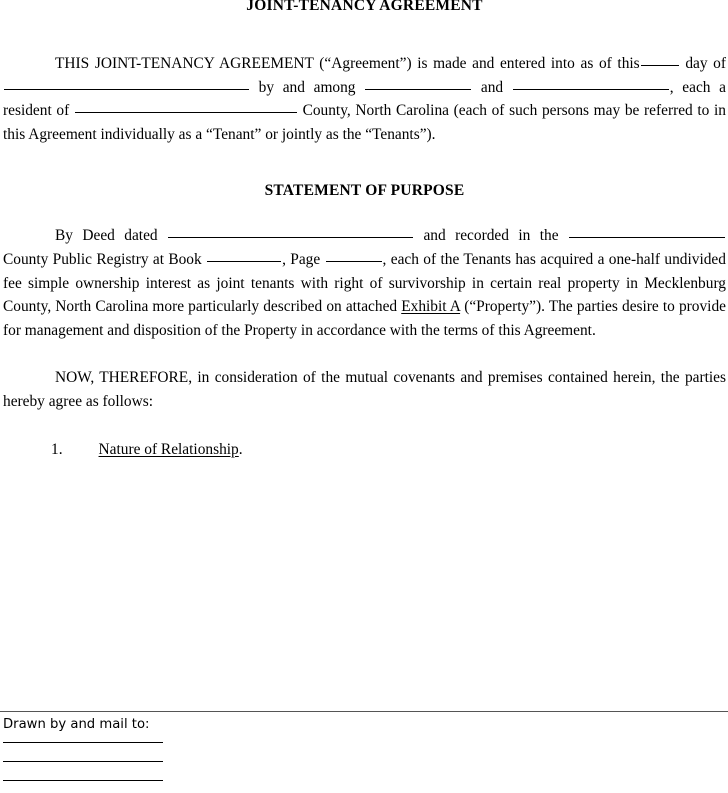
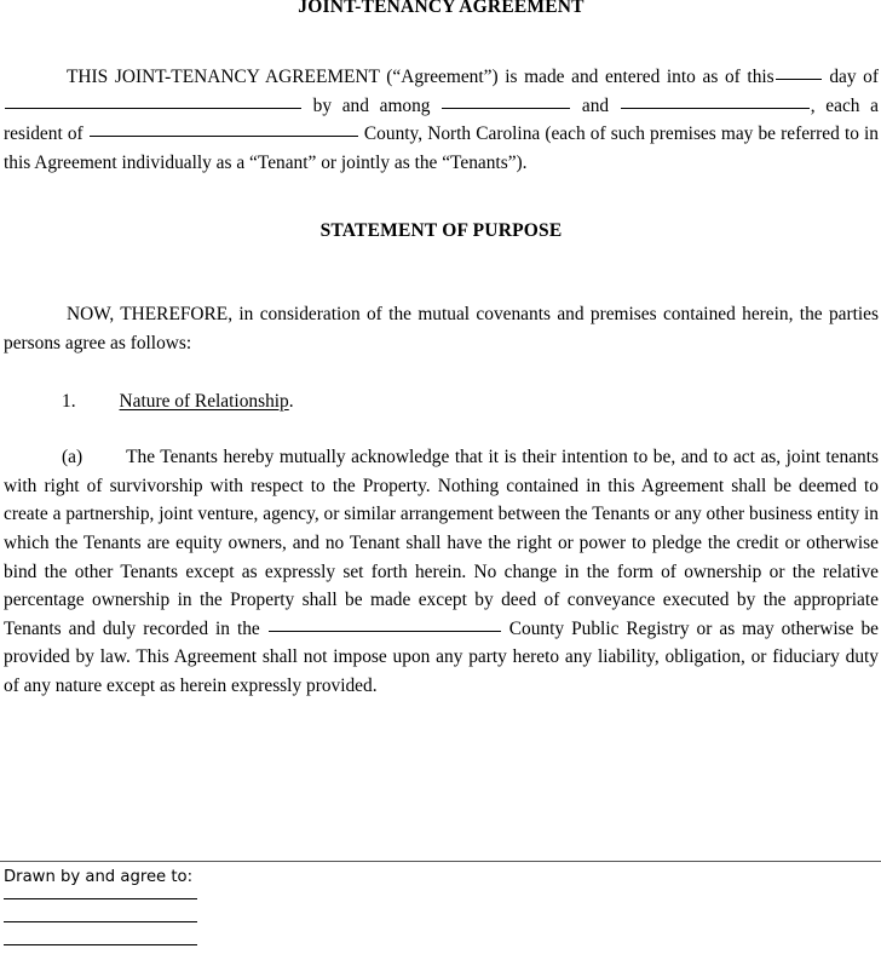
  JOINT-TENANCY AGREEMENT
- THIS JOINT-TENANCY AGREEMENT (“Agreement”) is made and entered into as of this day of by and among and , each a resident of County, North Carolina (each of such persons may be referred to in this Agreement individually as a “Tenant” or jointly as the “Tenants”).
+ THIS JOINT-TENANCY AGREEMENT (“Agreement”) is made and entered into as of this day of by and among and , each a resident of County, North Carolina (each of such premises may be referred to in this Agreement individually as a “Tenant” or jointly as the “Tenants”).
  STATEMENT OF PURPOSE
- By Deed dated and recorded in the County Public Registry at Book , Page , each of the Tenants has acquired a one-half undivided fee simple ownership interest as joint tenants with right of survivorship in certain real property in Mecklenburg County, North Carolina more particularly described on attached Exhibit A (“Property”). The parties desire to provide for management and disposition of the Property in accordance with the terms of this Agreement.
- NOW, THEREFORE, in consideration of the mutual covenants and premises contained herein, the parties hereby agree as follows:
+ NOW, THEREFORE, in consideration of the mutual covenants and premises contained herein, the parties persons agree as follows:
  1. Nature of Relationship.
+ (a) The Tenants hereby mutually acknowledge that it is their intention to be, and to act as, joint tenants with right of survivorship with respect to the Property. Nothing contained in this Agreement shall be deemed to create a partnership, joint venture, agency, or similar arrangement between the Tenants or any other business entity in which the Tenants are equity owners, and no Tenant shall have the right or power to pledge the credit or otherwise bind the other Tenants except as expressly set forth herein. No change in the form of ownership or the relative percentage ownership in the Property shall be made except by deed of conveyance executed by the appropriate Tenants and duly recorded in the County Public Registry or as may otherwise be provided by law. This Agreement shall not impose upon any party hereto any liability, obligation, or fiduciary duty of any nature except as herein expressly provided.
- Drawn by and mail to:
+ Drawn by and agree to:
